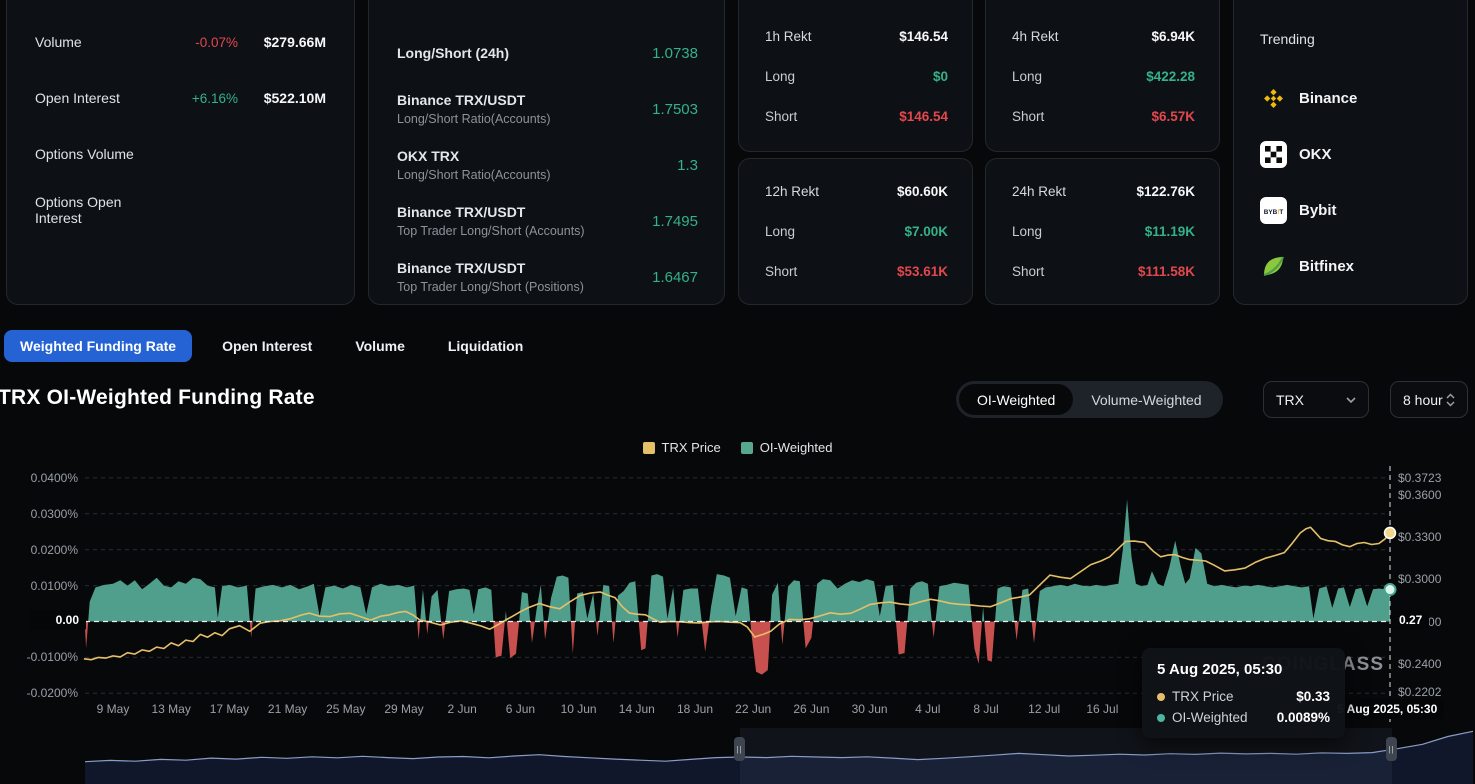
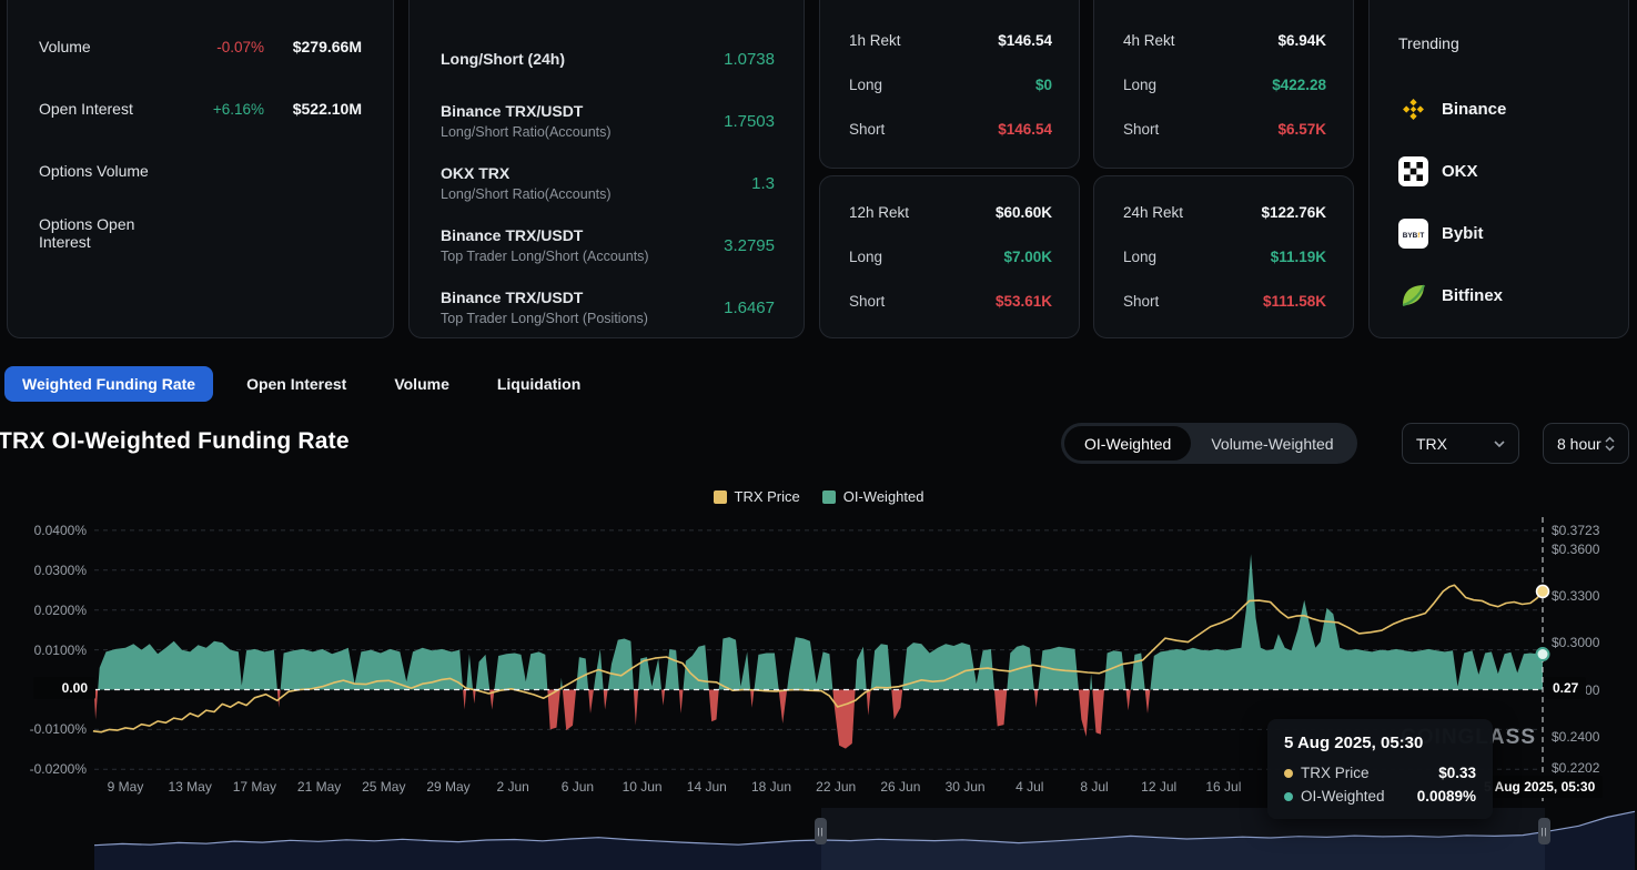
  Volume
  -0.07%
  $279.66M
  Open Interest
  +6.16%
  $522.10M
  Options Volume
  Options Open Interest
  Long/Short (24h)
  1.0738
  Binance TRX/USDT
  Long/Short Ratio(Accounts)
  1.7503
  OKX TRX
  Long/Short Ratio(Accounts)
  1.3
  Binance TRX/USDT
  Top Trader Long/Short (Accounts)
- 1.7495
+ 3.2795
  Binance TRX/USDT
  Top Trader Long/Short (Positions)
  1.6467
  1h Rekt
  $146.54
  Long
  $0
  Short
  $146.54
  4h Rekt
  $6.94K
  Long
  $422.28
  Short
  $6.57K
  12h Rekt
  $60.60K
  Long
  $7.00K
  Short
  $53.61K
  24h Rekt
  $122.76K
  Long
  $11.19K
  Short
  $111.58K
  Trending
  Binance
  OKX
  Bybit
  Bitfinex
  Weighted Funding Rate
  Open Interest
  Volume
  Liquidation
  TRX OI-Weighted Funding Rate
  OI-Weighted
  Volume-Weighted
  TRX
  8 hour
  TRX Price
  OI-Weighted
  0.0400%
  0.0300%
  0.0200%
  0.0100%
  -0.0100%
  -0.0200%
  $0.3723
  $0.3600
  $0.3300
  $0.3000
  $0.2400
  $0.2202
  9 May
  13 May
  17 May
  21 May
  25 May
  29 May
  2 Jun
  6 Jun
  10 Jun
  14 Jun
  18 Jun
  22 Jun
  26 Jun
  30 Jun
  4 Jul
  8 Jul
  12 Jul
  16 Jul
  0.00
  0.27
  Aug 2025, 05:30
  5 Aug 2025, 05:30
  TRX Price
  $0.33
  OI-Weighted
  0.0089%
  ||
  ||
